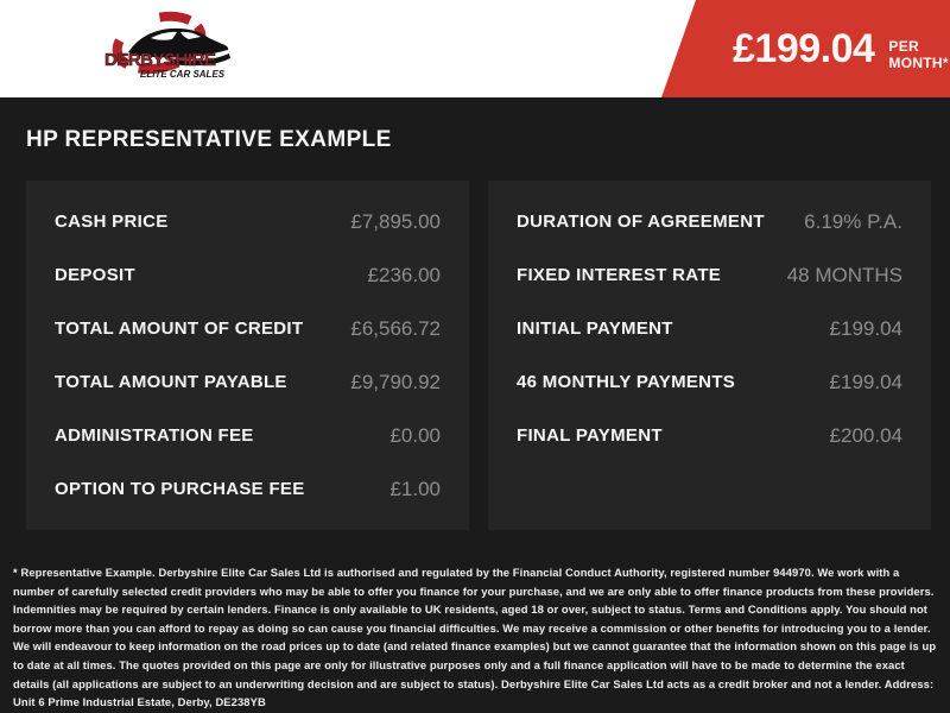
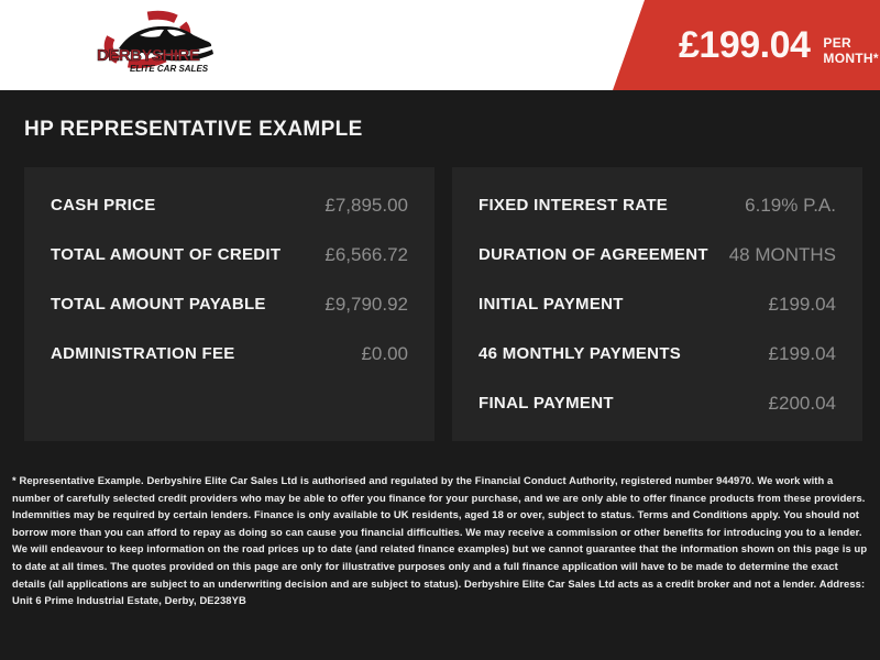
  DERBYSHIRE
  ELITE CAR SALES
  £199.04
  PER MONTH*
  HP REPRESENTATIVE EXAMPLE
  CASH PRICE
  £7,895.00
- DEPOSIT
- £236.00
  TOTAL AMOUNT OF CREDIT
  £6,566.72
  TOTAL AMOUNT PAYABLE
  £9,790.92
  ADMINISTRATION FEE
  £0.00
- OPTION TO PURCHASE FEE
- £1.00
- DURATION OF AGREEMENT
+ FIXED INTEREST RATE
  6.19% P.A.
- FIXED INTEREST RATE
+ DURATION OF AGREEMENT
  48 MONTHS
  INITIAL PAYMENT
  £199.04
  46 MONTHLY PAYMENTS
  £199.04
  FINAL PAYMENT
  £200.04
  * Representative Example. Derbyshire Elite Car Sales Ltd is authorised and regulated by the Financial Conduct Authority, registered number 944970. We work with a number of carefully selected credit providers who may be able to offer you finance for your purchase, and we are only able to offer finance products from these providers. Indemnities may be required by certain lenders. Finance is only available to UK residents, aged 18 or over, subject to status. Terms and Conditions apply. You should not borrow more than you can afford to repay as doing so can cause you financial difficulties. We may receive a commission or other benefits for introducing you to a lender. We will endeavour to keep information on the road prices up to date (and related finance examples) but we cannot guarantee that the information shown on this page is up to date at all times. The quotes provided on this page are only for illustrative purposes only and a full finance application will have to be made to determine the exact details (all applications are subject to an underwriting decision and are subject to status). Derbyshire Elite Car Sales Ltd acts as a credit broker and not a lender. Address: Unit 6 Prime Industrial Estate, Derby, DE238YB
